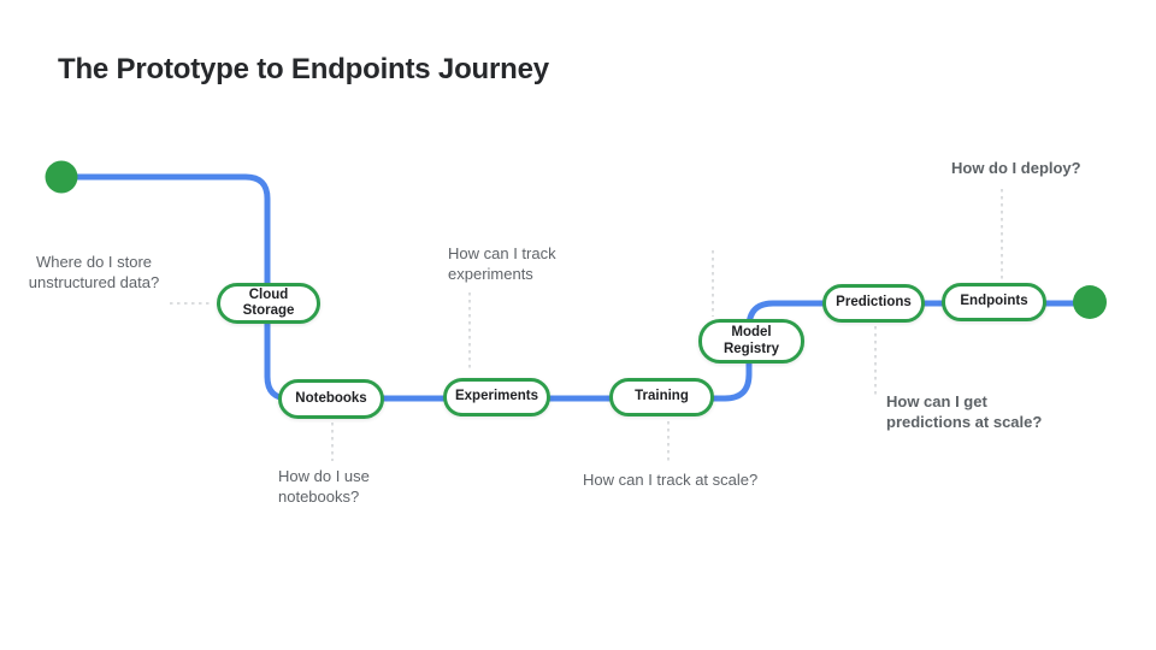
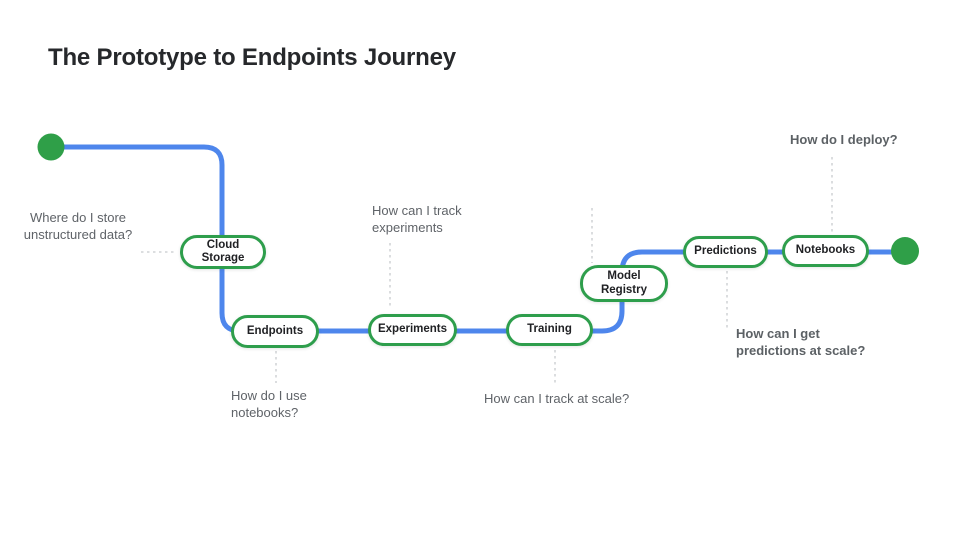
  The Prototype to Endpoints Journey
  Cloud
  Storage
- Notebooks
+ Endpoints
  Experiments
  Training
  Model
  Registry
  Predictions
- Endpoints
+ Notebooks
  Where do I store
  unstructured data?
  How can I track
  experiments
  How do I deploy?
  How do I use
  notebooks?
  How can I track at scale?
  How can I get
  predictions at scale?
